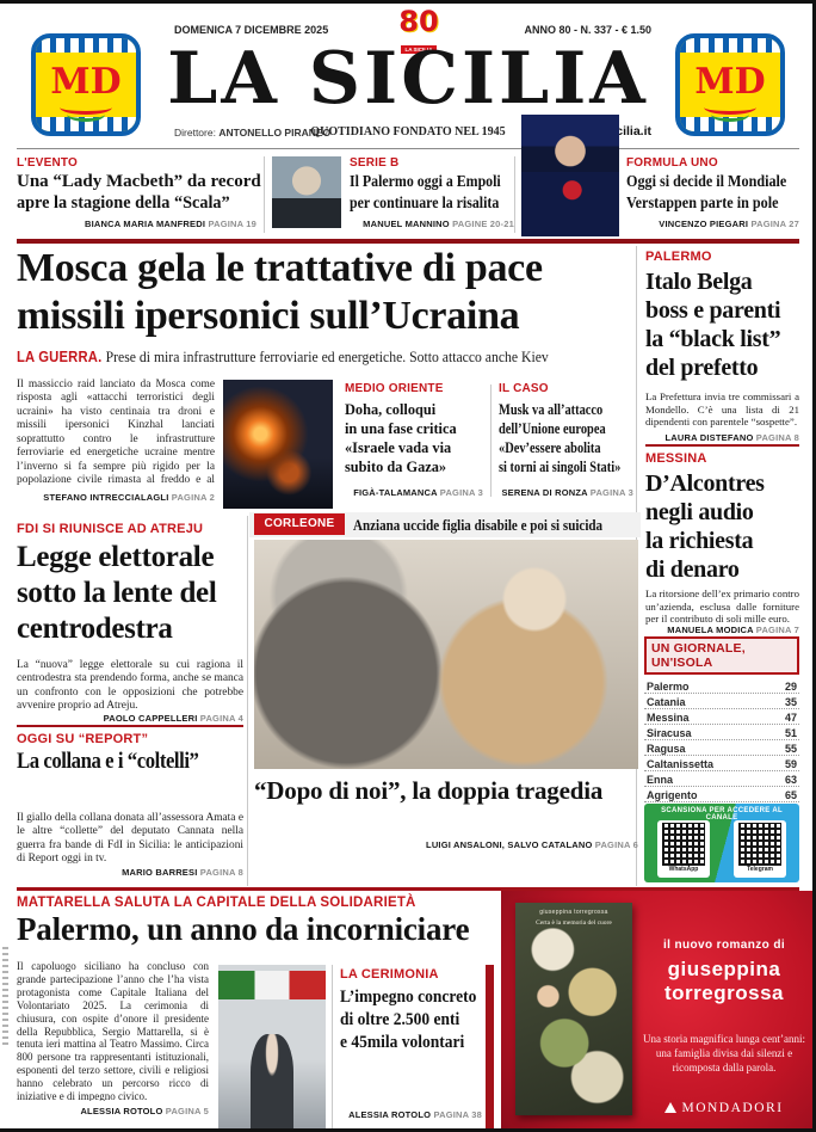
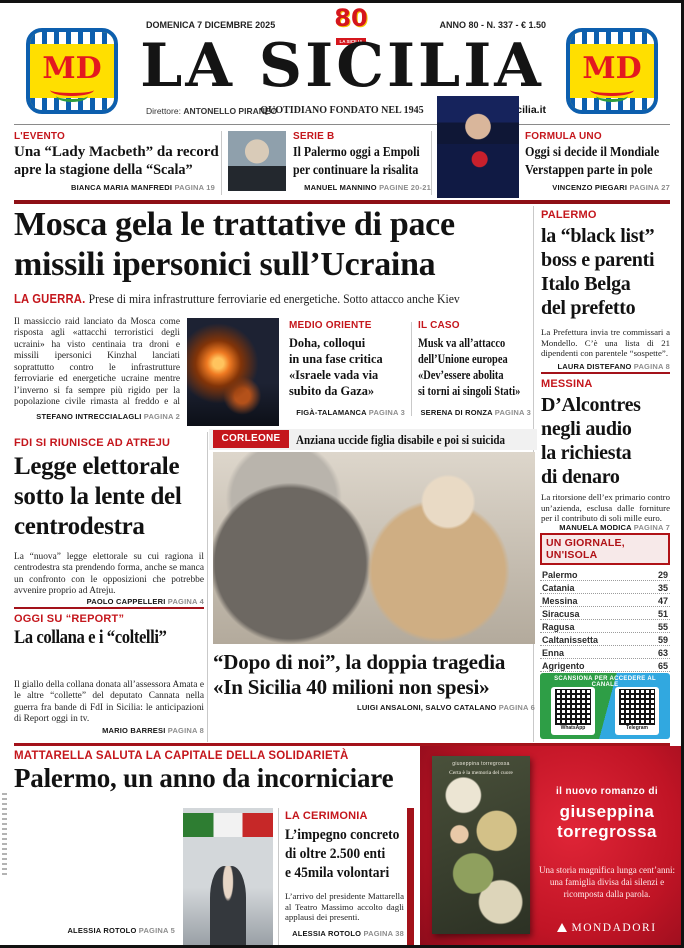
  MD
  MD
  DOMENICA 7 DICEMBRE 2025
  ANNO 80 - N. 337 - € 1.50
  80
  LA SICILIA
  Direttore: ANTONELLO PIRANEO
  QUOTIDIANO FONDATO NEL 1945
  L'EVENTO
  Una “Lady Macbeth” da record
  apre la stagione della “Scala”
  BIANCA MARIA MANFREDI PAGINA 19
  SERIE B
  Il Palermo oggi a Empoli
  per continuare la risalita
  MANUEL MANNINO PAGINE 20-21
  FORMULA UNO
  Oggi si decide il Mondiale
  Verstappen parte in pole
  VINCENZO PIEGARI PAGINA 27
  Mosca gela le trattative di pace
  missili ipersonici sull’Ucraina
  LA GUERRA. Prese di mira infrastrutture ferroviarie ed energetiche. Sotto attacco anche Kiev
  Il massiccio raid lanciato da Mosca come risposta agli «attacchi terroristici degli ucraini» ha visto centinaia tra droni e missili ipersonici Kinzhal lanciati soprattutto contro le infrastrutture ferroviarie ed energetiche ucraine mentre l’inverno si fa sempre più rigido per la popolazione civile rimasta al freddo e al
  STEFANO INTRECCIALAGLI PAGINA 2
  MEDIO ORIENTE
  Doha, colloqui
  in una fase critica
  «Israele vada via
  subito da Gaza»
  FIGÀ-TALAMANCA PAGINA 3
  IL CASO
  Musk va all’attacco
  dell’Unione europea
  «Dev’essere abolita
  si torni ai singoli Stati»
  SERENA DI RONZA PAGINA 3
  PALERMO
- Italo Belga
+ la “black list”
  boss e parenti
- la “black list”
+ Italo Belga
  del prefetto
  La Prefettura invia tre commissari a Mondello. C’è una lista di 21 dipendenti con parentele “sospette”.
  LAURA DISTEFANO PAGINA 8
  MESSINA
  D’Alcontres
  negli audio
  la richiesta
  di denaro
  La ritorsione dell’ex primario contro un’azienda, esclusa dalle forniture per il contributo di soli mille euro.
  MANUELA MODICA PAGINA 7
  UN GIORNALE, UN'ISOLA
  Palermo
  29
  Catania
  35
  Messina
  47
  Siracusa
  51
  Ragusa
  55
  Caltanissetta
  59
  Enna
  63
  Agrigento
  65
  FDI SI RIUNISCE AD ATREJU
  Legge elettorale sotto la lente del centrodestra
  La “nuova” legge elettorale su cui ragiona il centrodestra sta prendendo forma, anche se manca un confronto con le opposizioni che potrebbe avvenire proprio ad Atreju.
  PAOLO CAPPELLERI PAGINA 4
  OGGI SU “REPORT”
  La collana e i “coltelli”
  Il giallo della collana donata all’assessora Amata e le altre “collette” del deputato Cannata nella guerra fra bande di FdI in Sicilia: le anticipazioni di Report oggi in tv.
  MARIO BARRESI PAGINA 8
  CORLEONE
  Anziana uccide figlia disabile e poi si suicida
  “Dopo di noi”, la doppia tragedia
+ «In Sicilia 40 milioni non spesi»
  LUIGI ANSALONI, SALVO CATALANO PAGINA 6
  MATTARELLA SALUTA LA CAPITALE DELLA SOLIDARIETÀ
  Palermo, un anno da incorniciare
- Il capoluogo siciliano ha concluso con grande partecipazione l’anno che l’ha vista protagonista come Capitale Italiana del Volontariato 2025. La cerimonia di chiusura, con ospite d’onore il presidente della Repubblica, Sergio Mattarella, si è tenuta ieri mattina al Teatro Massimo. Circa 800 persone tra rappresentanti istituzionali, esponenti del terzo settore, civili e religiosi hanno celebrato un percorso ricco di iniziative e di impegno civico.
  ALESSIA ROTOLO PAGINA 5
  LA CERIMONIA
  L’impegno concreto
  di oltre 2.500 enti
  e 45mila volontari
+ L’arrivo del presidente Mattarella al Teatro Massimo accolto dagli applausi dei presenti.
  ALESSIA ROTOLO PAGINA 38
  il nuovo romanzo di
  giuseppina torregrossa
  Una storia magnifica lunga cent’anni: una famiglia divisa dai silenzi e ricomposta dalla parola.
  MONDADORI
